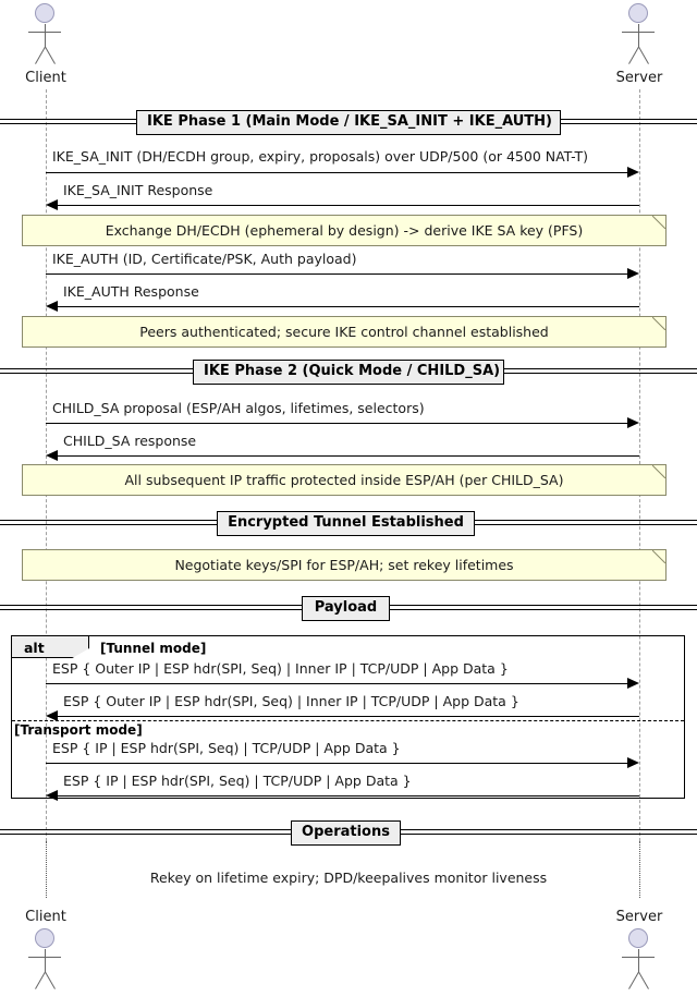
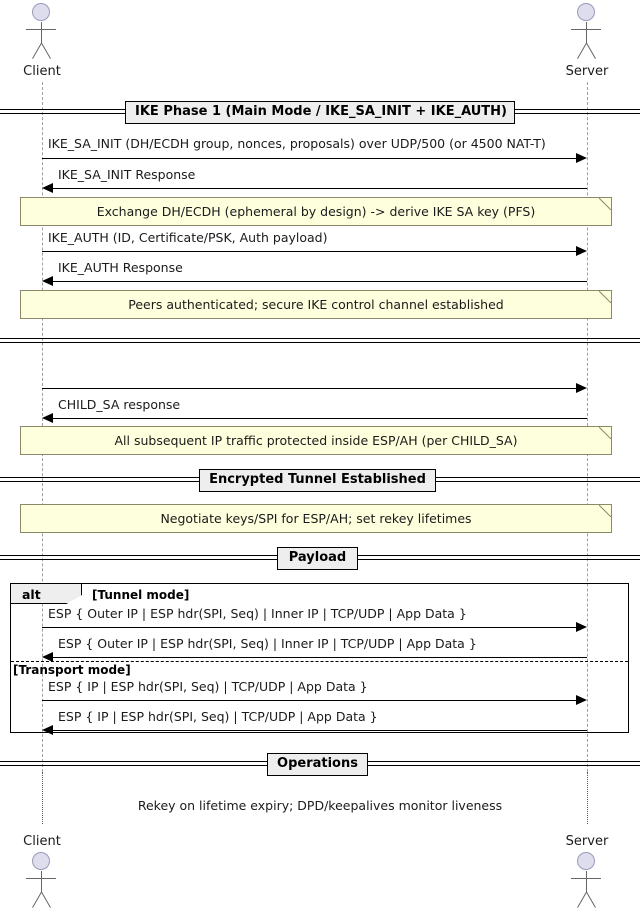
  Client
  Server
  IKE Phase 1 (Main Mode / IKE_SA_INIT + IKE_AUTH)
- IKE_SA_INIT (DH/ECDH group, expiry, proposals) over UDP/500 (or 4500 NAT-T)
+ IKE_SA_INIT (DH/ECDH group, nonces, proposals) over UDP/500 (or 4500 NAT-T)
  IKE_SA_INIT Response
  Exchange DH/ECDH (ephemeral by design) -> derive IKE SA key (PFS)
  IKE_AUTH (ID, Certificate/PSK, Auth payload)
  IKE_AUTH Response
  Peers authenticated; secure IKE control channel established
- IKE Phase 2 (Quick Mode / CHILD_SA)
- CHILD_SA proposal (ESP/AH algos, lifetimes, selectors)
  CHILD_SA response
  All subsequent IP traffic protected inside ESP/AH (per CHILD_SA)
  Encrypted Tunnel Established
  Negotiate keys/SPI for ESP/AH; set rekey lifetimes
  Payload
  alt
  [Tunnel mode]
  ESP { Outer IP | ESP hdr(SPI, Seq) | Inner IP | TCP/UDP | App Data }
  ESP { Outer IP | ESP hdr(SPI, Seq) | Inner IP | TCP/UDP | App Data }
  [Transport mode]
  ESP { IP | ESP hdr(SPI, Seq) | TCP/UDP | App Data }
  ESP { IP | ESP hdr(SPI, Seq) | TCP/UDP | App Data }
  Operations
  Rekey on lifetime expiry; DPD/keepalives monitor liveness
  Client
  Server
